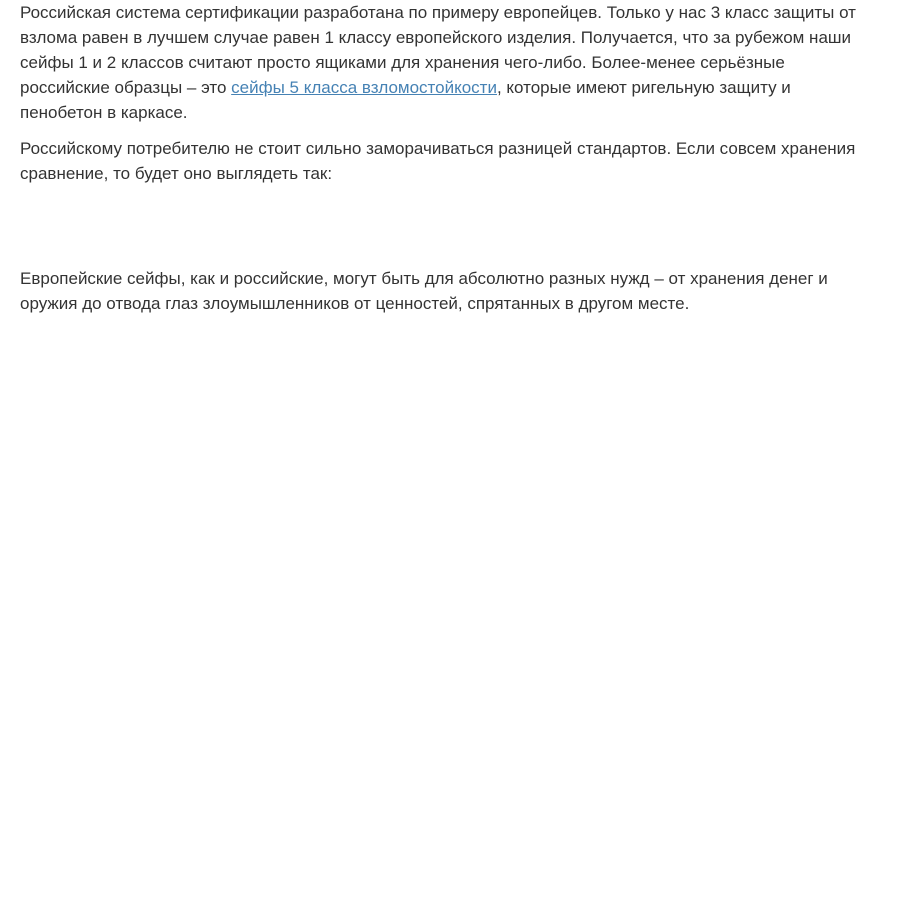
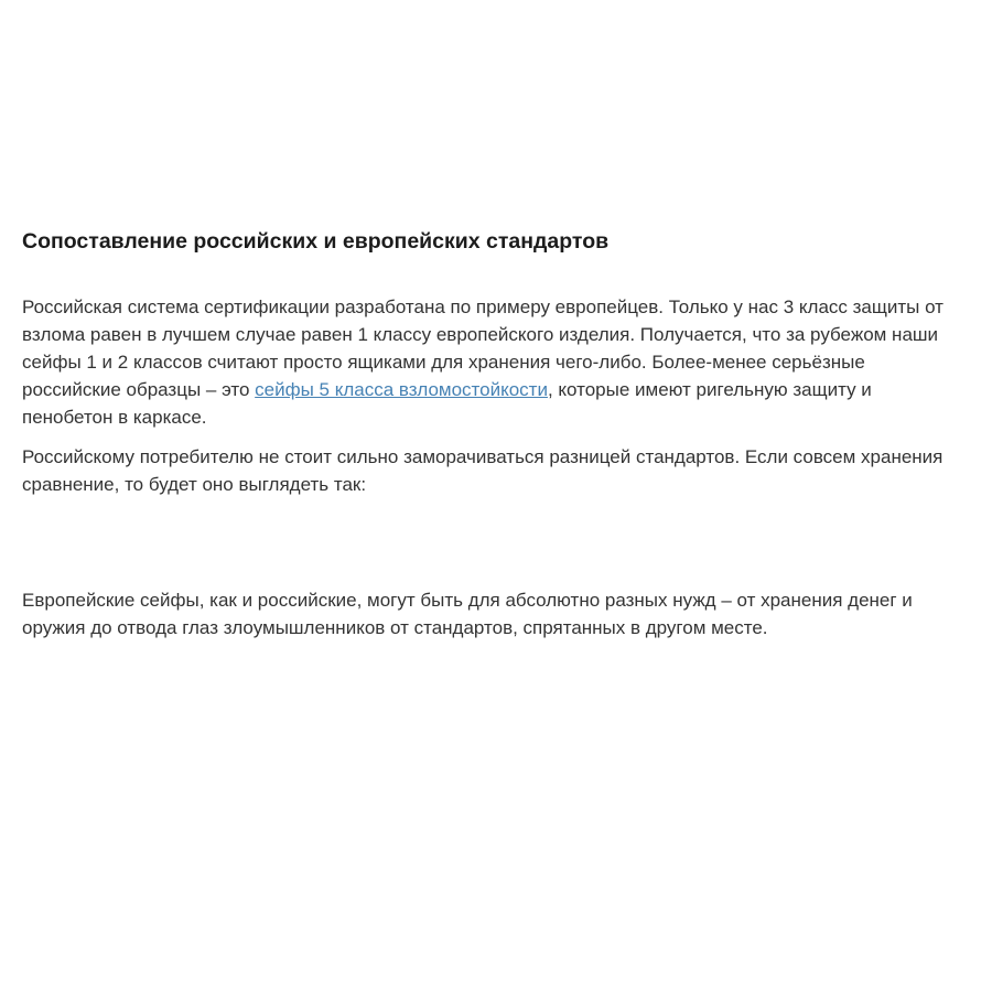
+ Сопоставление российских и европейских стандартов
  Российская система сертификации разработана по примеру европейцев. Только у нас 3 класс защиты от взлома равен в лучшем случае равен 1 классу европейского изделия. Получается, что за рубежом наши сейфы 1 и 2 классов считают просто ящиками для хранения чего-либо. Более-менее серьёзные российские образцы – это сейфы 5 класса взломостойкости, которые имеют ригельную защиту и пенобетон в каркасе.
  Российскому потребителю не стоит сильно заморачиваться разницей стандартов. Если совсем хранения сравнение, то будет оно выглядеть так:
- Европейские сейфы, как и российские, могут быть для абсолютно разных нужд – от хранения денег и оружия до отвода глаз злоумышленников от ценностей, спрятанных в другом месте.
+ Европейские сейфы, как и российские, могут быть для абсолютно разных нужд – от хранения денег и оружия до отвода глаз злоумышленников от стандартов, спрятанных в другом месте.
